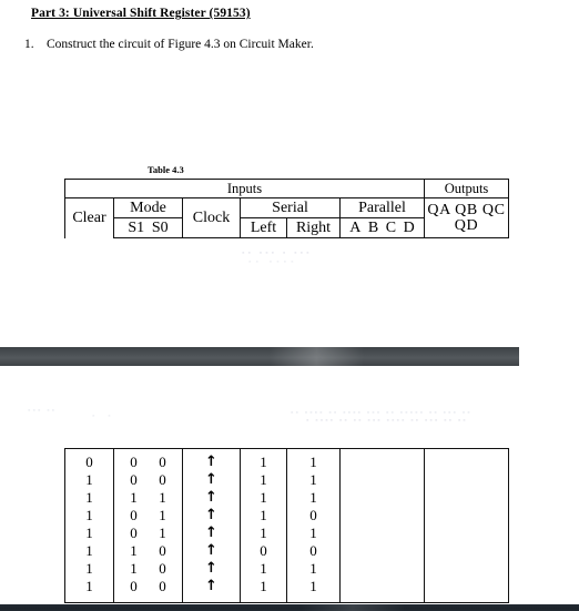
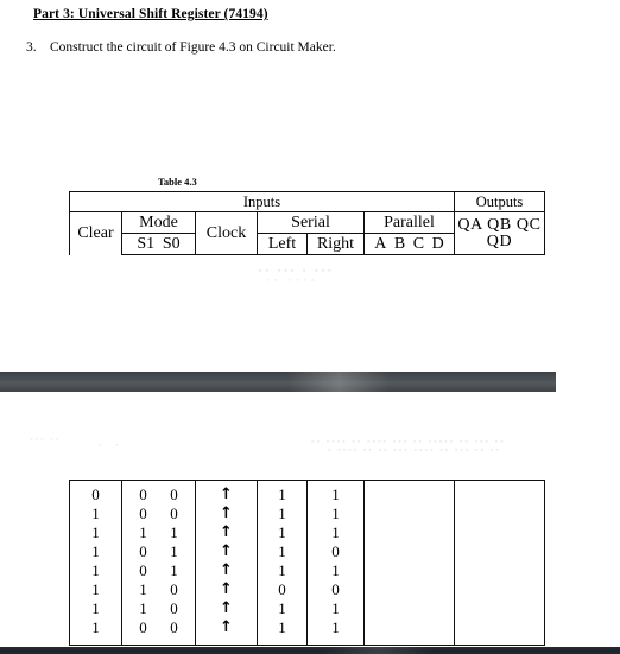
- Part 3: Universal Shift Register (59153)
+ Part 3: Universal Shift Register (74194)
- 1.
+ 3.
  Construct the circuit of Figure 4.3 on Circuit Maker.
  Table 4.3
  Inputs	Outputs
  Clear	Mode	Clock	Serial	Parallel	QA QB QC QD
  S1 S0	Left	Right	A B C D
  0 1 1 1 1 1 1 1	0 0 0 0 1 1 0 1 0 1 1 0 1 0 0 0	↑ ↑ ↑ ↑ ↑ ↑ ↑ ↑	1 1 1 1 1 0 1 1	1 1 1 0 1 0 1 1
